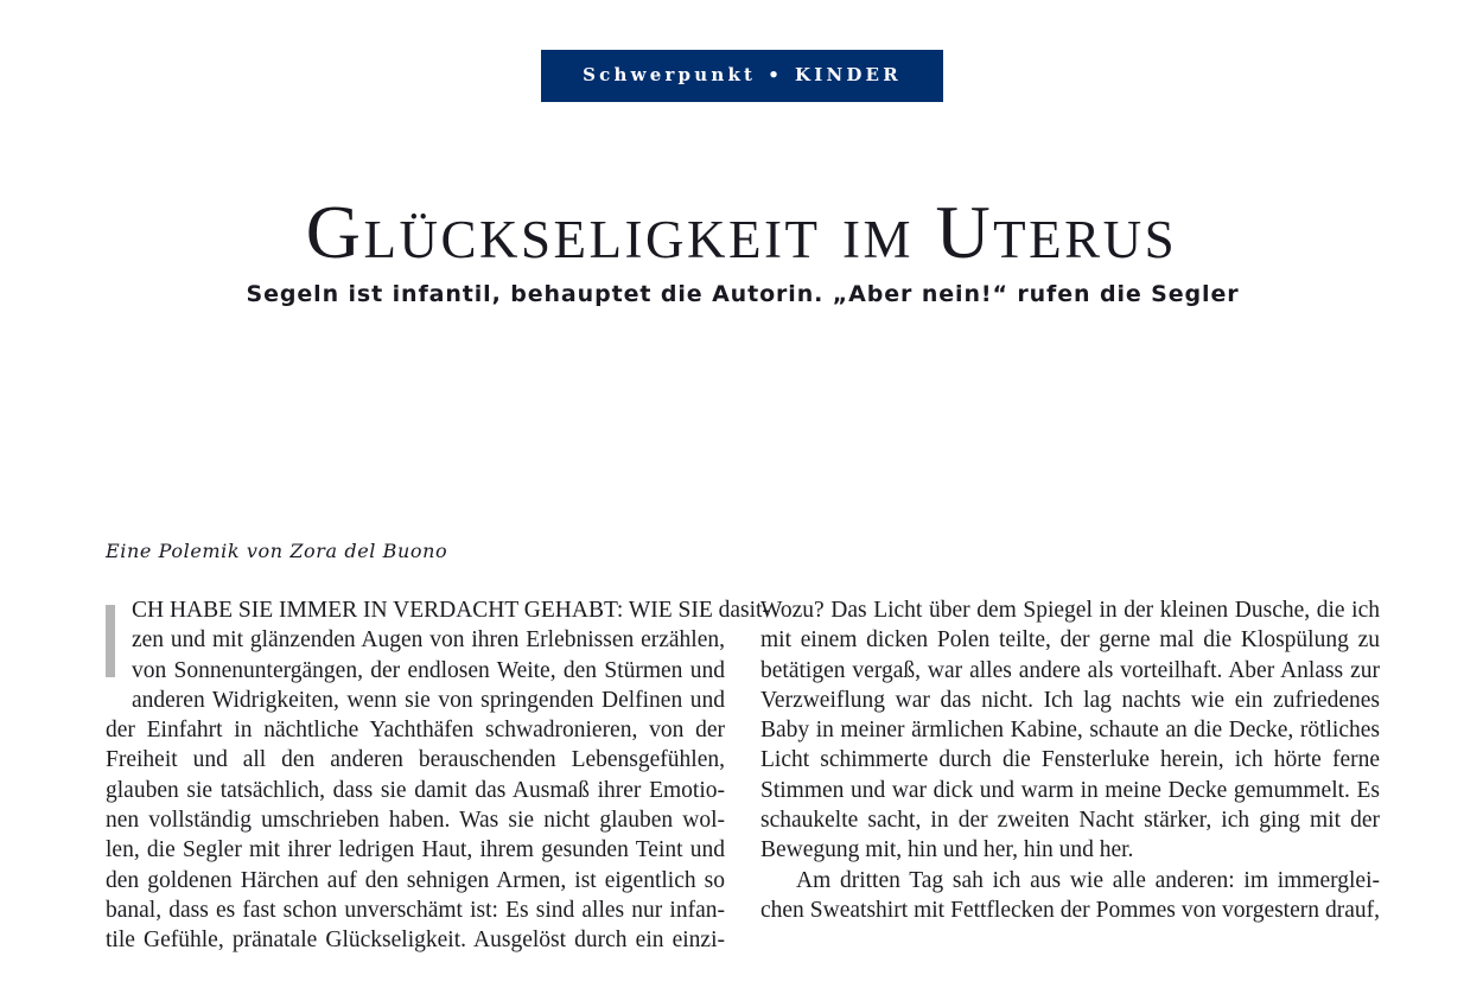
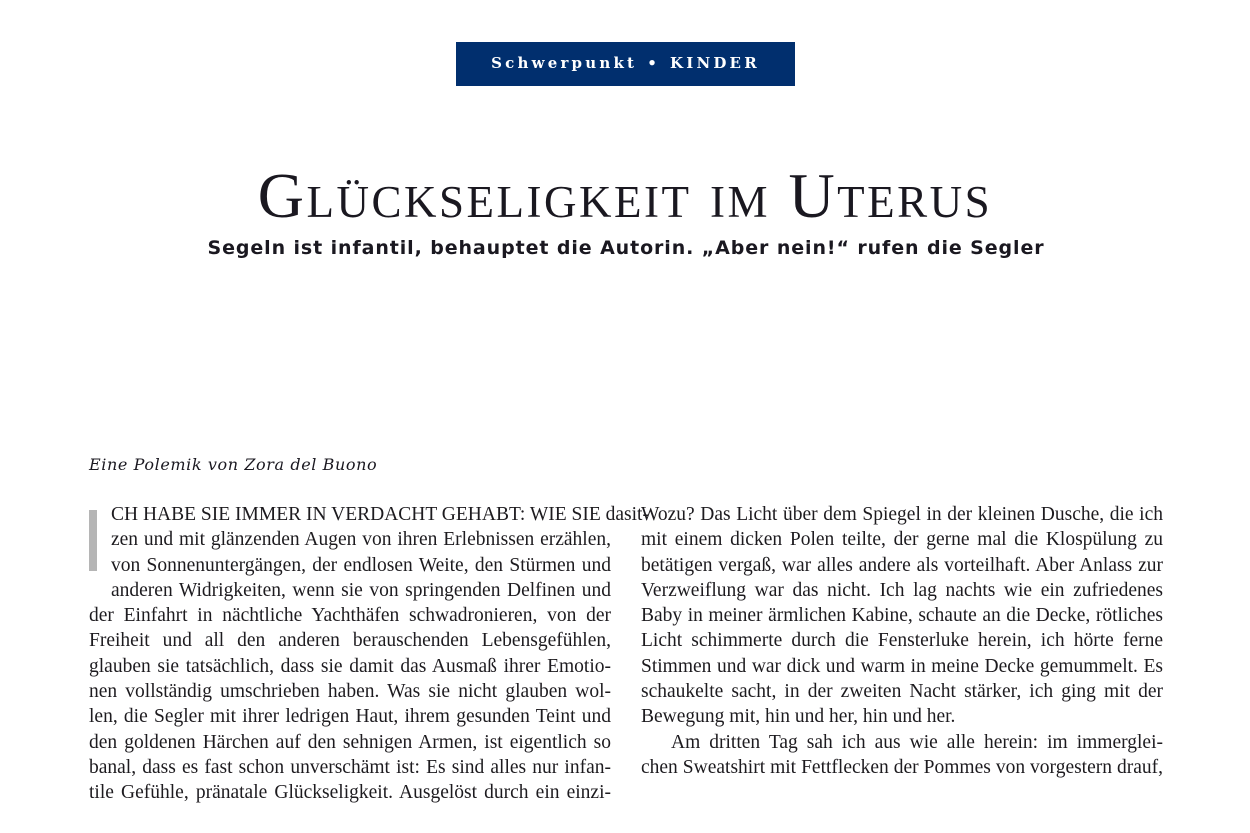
  Schwerpunkt
  •
  KINDER
  Glückseligkeit im Uterus
  Segeln ist infantil, behauptet die Autorin. „Aber nein!“ rufen die Segler
  Eine Polemik von Zora del Buono
  CH HABE SIE IMMER IN VERDACHT GEHABT: WIE SIE dasit
  zen und mit glänzenden Augen von ihren Erlebnissen erzählen,
  von Sonnenuntergängen, der endlosen Weite, den Stürmen und
  anderen Widrigkeiten, wenn sie von springenden Delfinen und
  der Einfahrt in nächtliche Yachthäfen schwadronieren, von der
  Freiheit und all den anderen berauschenden Lebensgefühlen,
  glauben sie tatsächlich, dass sie damit das Ausmaß ihrer Emotio-
  nen vollständig umschrieben haben. Was sie nicht glauben wol-
  len, die Segler mit ihrer ledrigen Haut, ihrem gesunden Teint und
  den goldenen Härchen auf den sehnigen Armen, ist eigentlich so
  banal, dass es fast schon unverschämt ist: Es sind alles nur infan-
  tile Gefühle, pränatale Glückseligkeit. Ausgelöst durch ein einzi-
  Wozu? Das Licht über dem Spiegel in der kleinen Dusche, die ich
  mit einem dicken Polen teilte, der gerne mal die Klospülung zu
  betätigen vergaß, war alles andere als vorteilhaft. Aber Anlass zur
  Verzweiflung war das nicht. Ich lag nachts wie ein zufriedenes
  Baby in meiner ärmlichen Kabine, schaute an die Decke, rötliches
  Licht schimmerte durch die Fensterluke herein, ich hörte ferne
  Stimmen und war dick und warm in meine Decke gemummelt. Es
  schaukelte sacht, in der zweiten Nacht stärker, ich ging mit der
  Bewegung mit, hin und her, hin und her.
- Am dritten Tag sah ich aus wie alle anderen: im immerglei-
+ Am dritten Tag sah ich aus wie alle herein: im immerglei-
  chen Sweatshirt mit Fettflecken der Pommes von vorgestern drauf,
